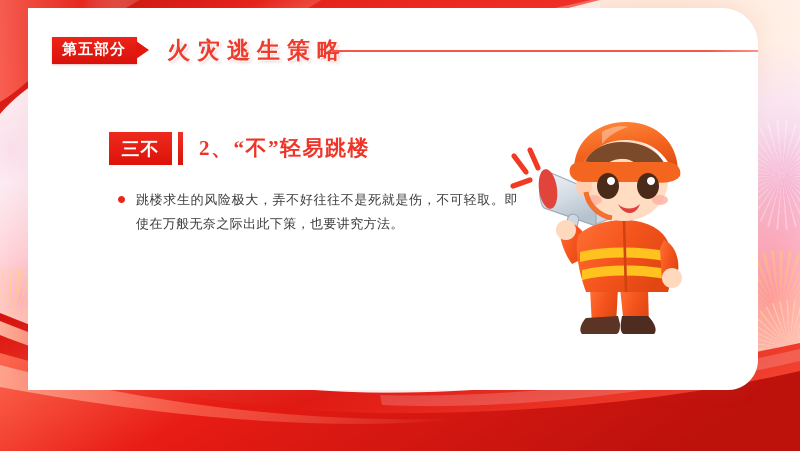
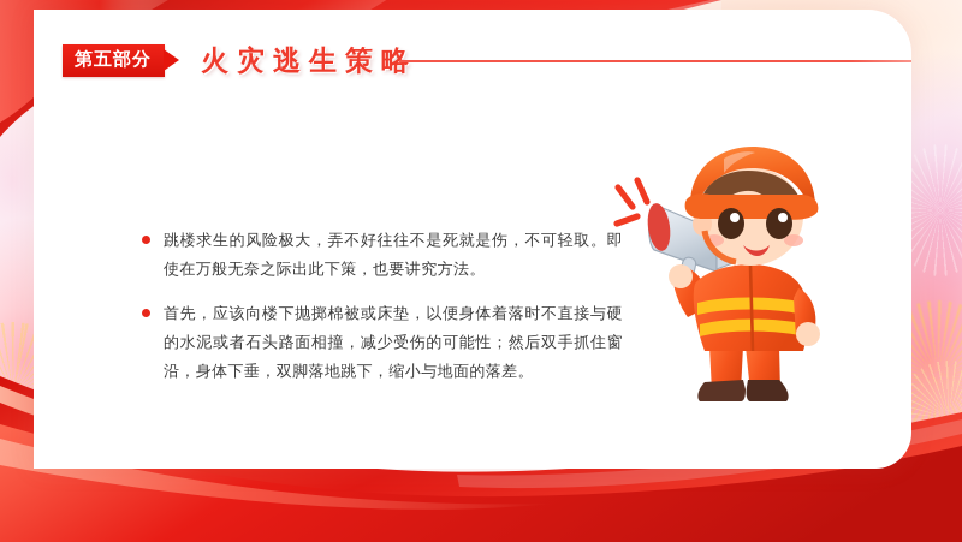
  第五部分
  火灾逃生策
- 三不
- 2、“不”轻易跳楼
  跳楼求生的风险极大，弄不好往往不是死就是伤，不可轻取。即使在万般无奈之际出此下策，也要讲究方法。
+ 首先，应该向楼下抛掷棉被或床垫，以便身体着落时不直接与硬的水泥或者石头路面相撞，减少受伤的可能性；然后双手抓住窗沿，身体下垂，双脚落地跳下，缩小与地面的落差。
